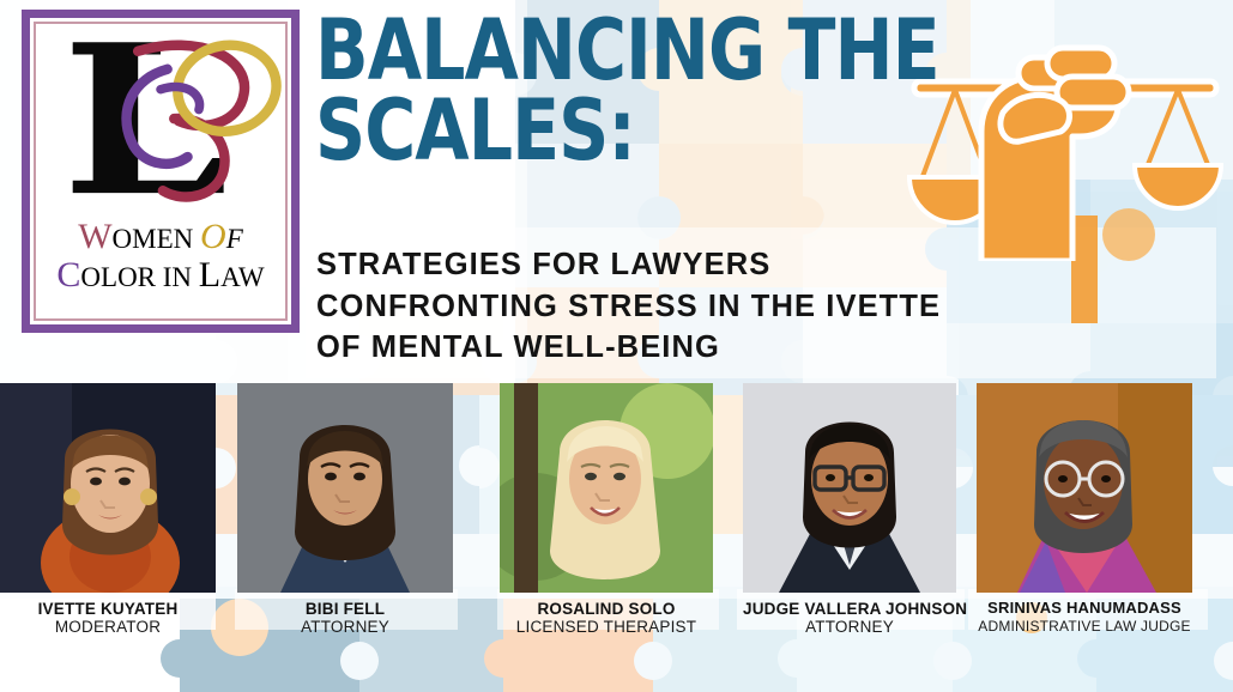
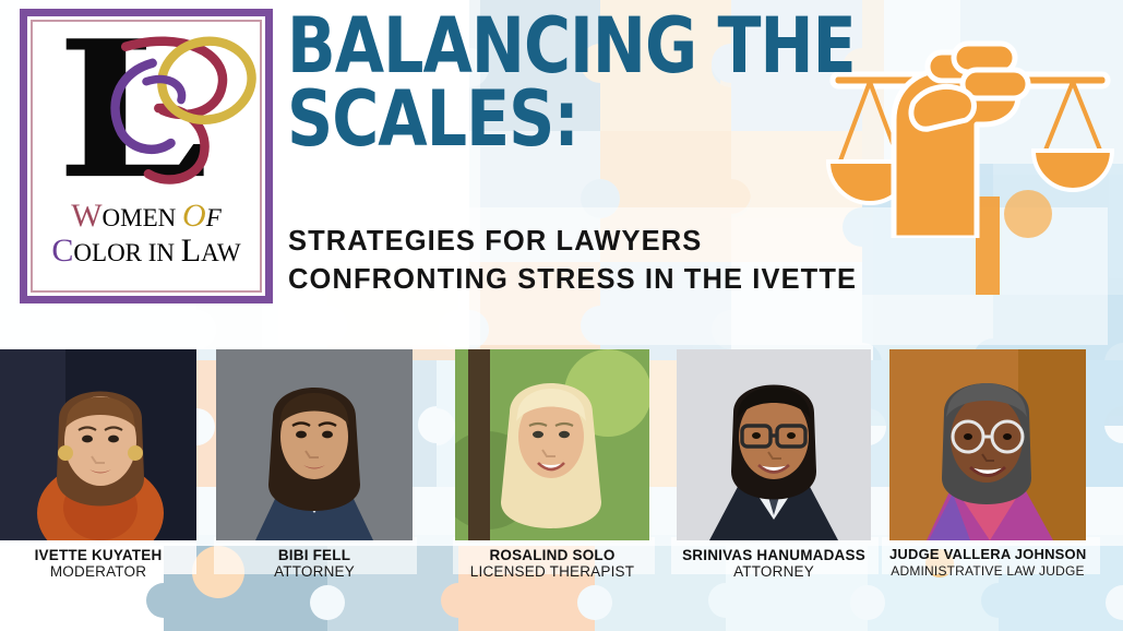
  WOMEN OF
  COLOR IN LAW
  BALANCING THE
  SCALES:
  STRATEGIES FOR LAWYERS
  CONFRONTING STRESS IN THE IVETTE
- OF MENTAL WELL-BEING
  IVETTE KUYATEH
  MODERATOR
  BIBI FELL
  ATTORNEY
  ROSALIND SOLO
  LICENSED THERAPIST
- JUDGE VALLERA JOHNSON
+ SRINIVAS HANUMADASS
  ATTORNEY
- SRINIVAS HANUMADASS
+ JUDGE VALLERA JOHNSON
  ADMINISTRATIVE LAW JUDGE
